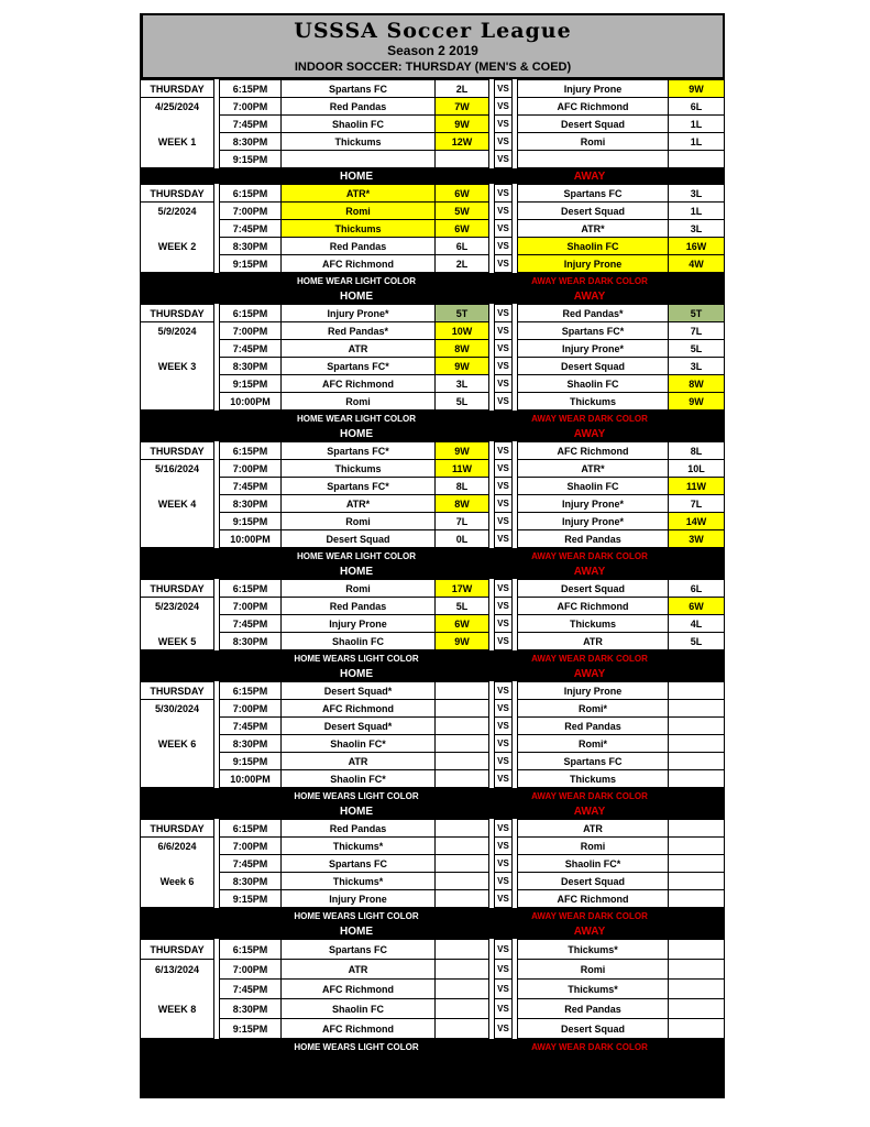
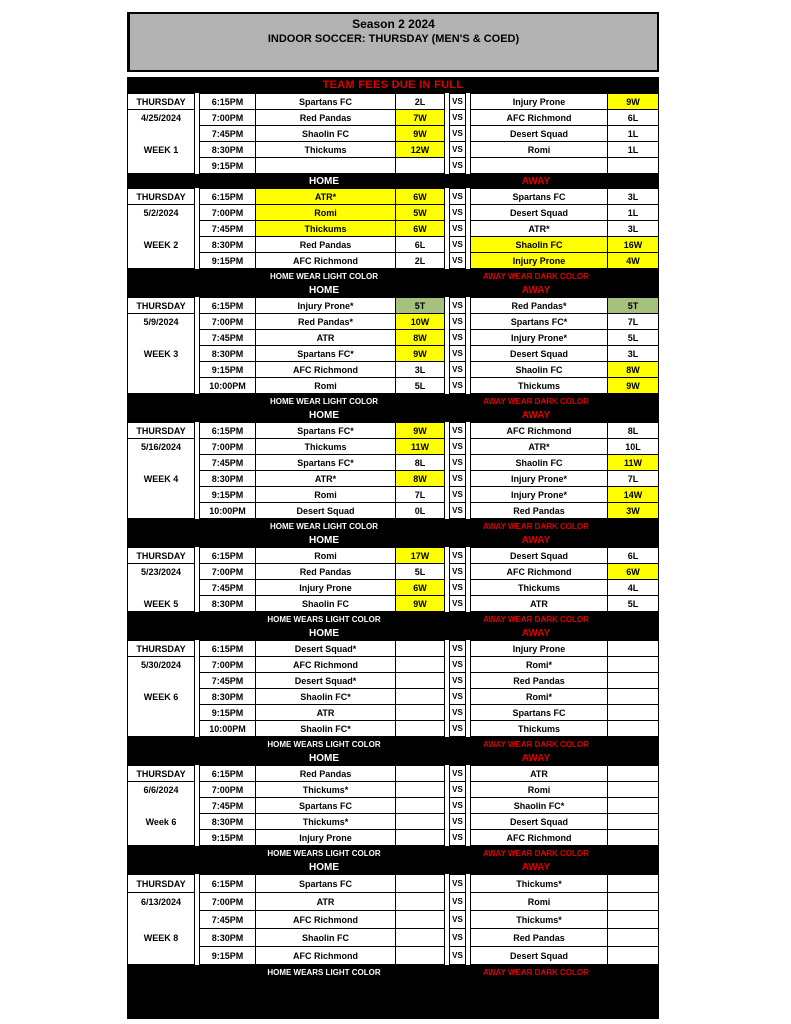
- USSSA Soccer League
- Season 2 2019
+ Season 2 2024
  INDOOR SOCCER: THURSDAY (MEN'S & COED)
+ TEAM FEES DUE IN FULL
  THURSDAY
  4/25/2024
  WEEK 1
  6:15PM
  Spartans FC
  2L
  7:00PM
  Red Pandas
  7W
  7:45PM
  Shaolin FC
  9W
  8:30PM
  Thickums
  12W
  9:15PM
  VS
  VS
  VS
  VS
  VS
  Injury Prone
  9W
  AFC Richmond
  6L
  Desert Squad
  1L
  Romi
  1L
  HOME
  AWAY
  THURSDAY
  5/2/2024
  WEEK 2
  6:15PM
  ATR*
  6W
  7:00PM
  Romi
  5W
  7:45PM
  Thickums
  6W
  8:30PM
  Red Pandas
  6L
  9:15PM
  AFC Richmond
  2L
  VS
  VS
  VS
  VS
  VS
  Spartans FC
  3L
  Desert Squad
  1L
  ATR*
  3L
  Shaolin FC
  16W
  Injury Prone
  4W
  HOME WEAR LIGHT COLOR
  AWAY WEAR DARK COLOR
  HOME
  AWAY
  THURSDAY
  5/9/2024
  WEEK 3
  6:15PM
  Injury Prone*
  5T
  7:00PM
  Red Pandas*
  10W
  7:45PM
  ATR
  8W
  8:30PM
  Spartans FC*
  9W
  9:15PM
  AFC Richmond
  3L
  10:00PM
  Romi
  5L
  VS
  VS
  VS
  VS
  VS
  VS
  Red Pandas*
  5T
  Spartans FC*
  7L
  Injury Prone*
  5L
  Desert Squad
  3L
  Shaolin FC
  8W
  Thickums
  9W
  HOME WEAR LIGHT COLOR
  AWAY WEAR DARK COLOR
  HOME
  AWAY
  THURSDAY
  5/16/2024
  WEEK 4
  6:15PM
  Spartans FC*
  9W
  7:00PM
  Thickums
  11W
  7:45PM
  Spartans FC*
  8L
  8:30PM
  ATR*
  8W
  9:15PM
  Romi
  7L
  10:00PM
  Desert Squad
  0L
  VS
  VS
  VS
  VS
  VS
  VS
  AFC Richmond
  8L
  ATR*
  10L
  Shaolin FC
  11W
  Injury Prone*
  7L
  Injury Prone*
  14W
  Red Pandas
  3W
  HOME WEAR LIGHT COLOR
  AWAY WEAR DARK COLOR
  HOME
  AWAY
  THURSDAY
  5/23/2024
  WEEK 5
  6:15PM
  Romi
  17W
  7:00PM
  Red Pandas
  5L
  7:45PM
  Injury Prone
  6W
  8:30PM
  Shaolin FC
  9W
  VS
  VS
  VS
  VS
  Desert Squad
  6L
  AFC Richmond
  6W
  Thickums
  4L
  ATR
  5L
  HOME WEARS LIGHT COLOR
  AWAY WEAR DARK COLOR
  HOME
  AWAY
  THURSDAY
  5/30/2024
  WEEK 6
  6:15PM
  Desert Squad*
  7:00PM
  AFC Richmond
  7:45PM
  Desert Squad*
  8:30PM
  Shaolin FC*
  9:15PM
  ATR
  10:00PM
  Shaolin FC*
  VS
  VS
  VS
  VS
  VS
  VS
  Injury Prone
  Romi*
  Red Pandas
  Romi*
  Spartans FC
  Thickums
  HOME WEARS LIGHT COLOR
  AWAY WEAR DARK COLOR
  HOME
  AWAY
  THURSDAY
  6/6/2024
  Week 6
  6:15PM
  Red Pandas
  7:00PM
  Thickums*
  7:45PM
  Spartans FC
  8:30PM
  Thickums*
  9:15PM
  Injury Prone
  VS
  VS
  VS
  VS
  VS
  ATR
  Romi
  Shaolin FC*
  Desert Squad
  AFC Richmond
  HOME WEARS LIGHT COLOR
  AWAY WEAR DARK COLOR
  HOME
  AWAY
  THURSDAY
  6/13/2024
  WEEK 8
  6:15PM
  Spartans FC
  7:00PM
  ATR
  7:45PM
  AFC Richmond
  8:30PM
  Shaolin FC
  9:15PM
  AFC Richmond
  VS
  VS
  VS
  VS
  VS
  Thickums*
  Romi
  Thickums*
  Red Pandas
  Desert Squad
  HOME WEARS LIGHT COLOR
  AWAY WEAR DARK COLOR
